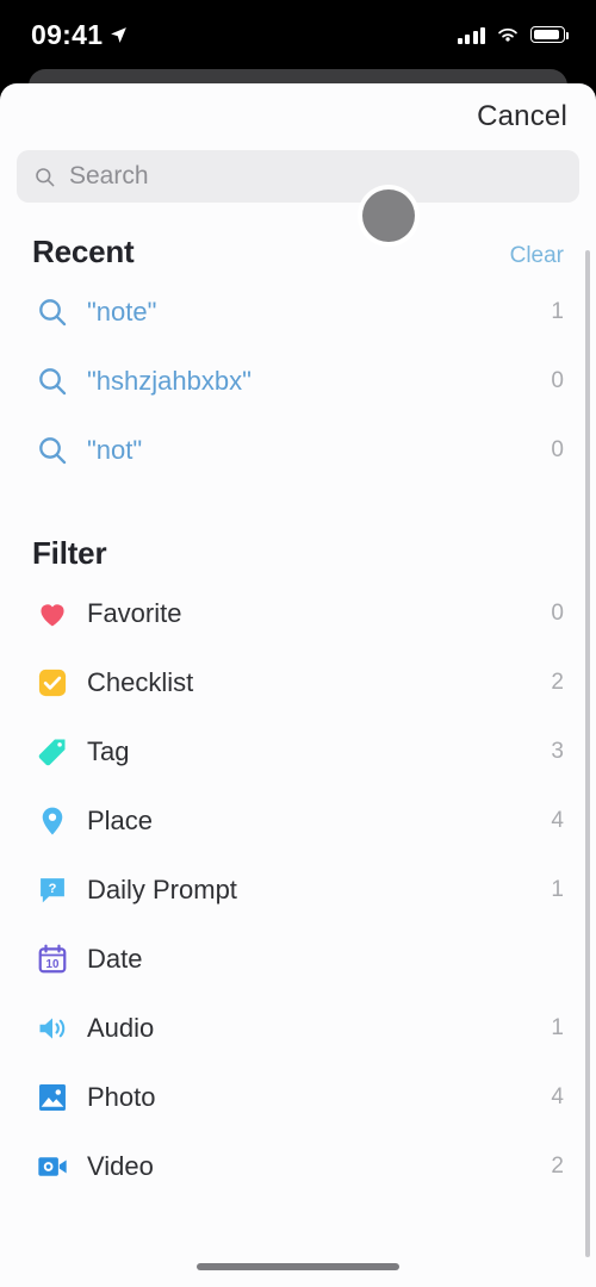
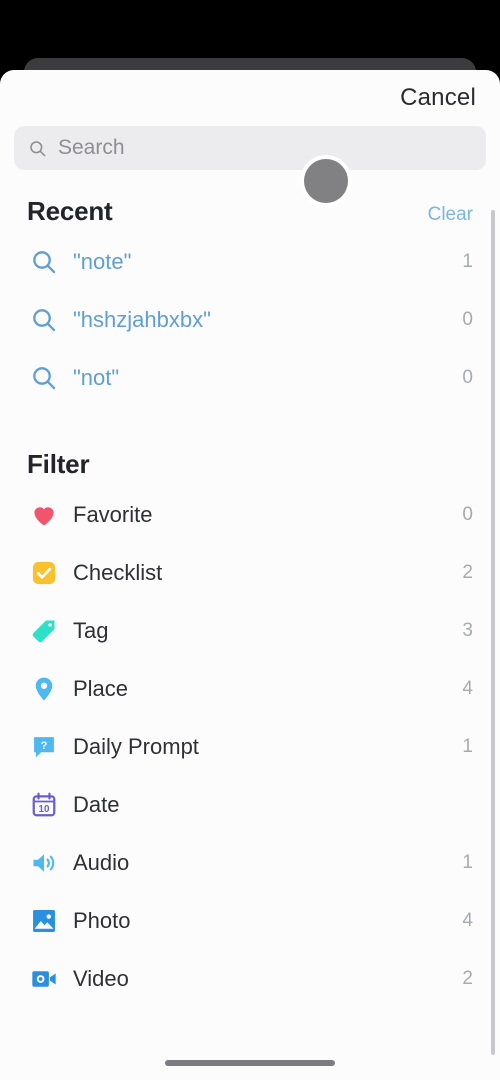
- 09:41
  Cancel
  Search
  Recent
  Clear
  "note"
  1
  "hshzjahbxbx"
  0
  "not"
  0
  Filter
  Favorite
  0
  Checklist
  2
  Tag
  3
  Place
  4
  ?
  Daily Prompt
  1
  10
  Date
  Audio
  1
  Photo
  4
  Video
  2
